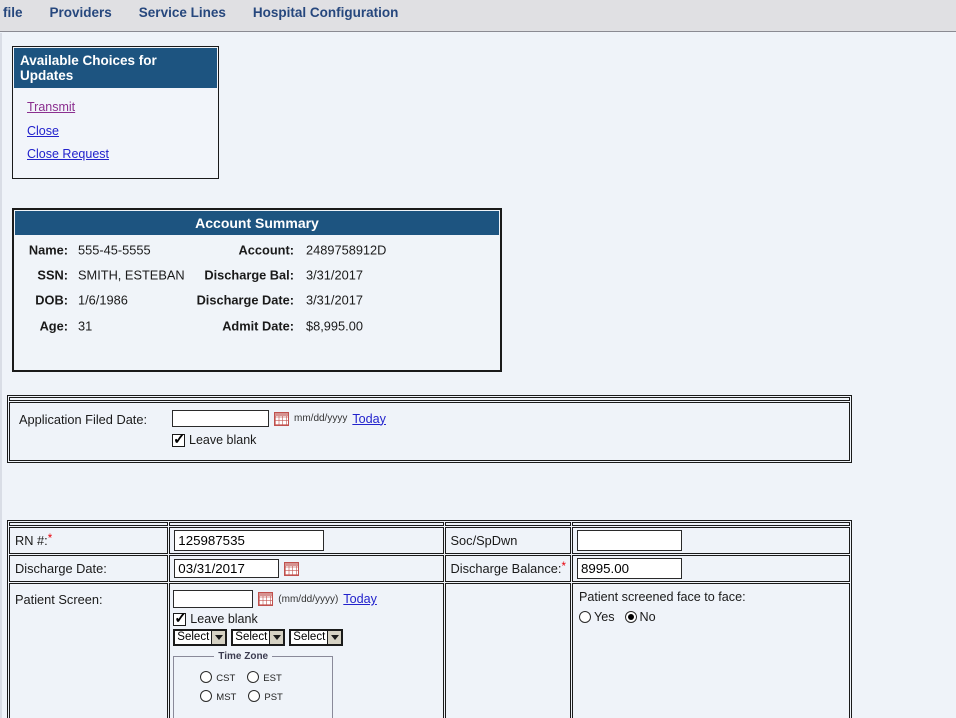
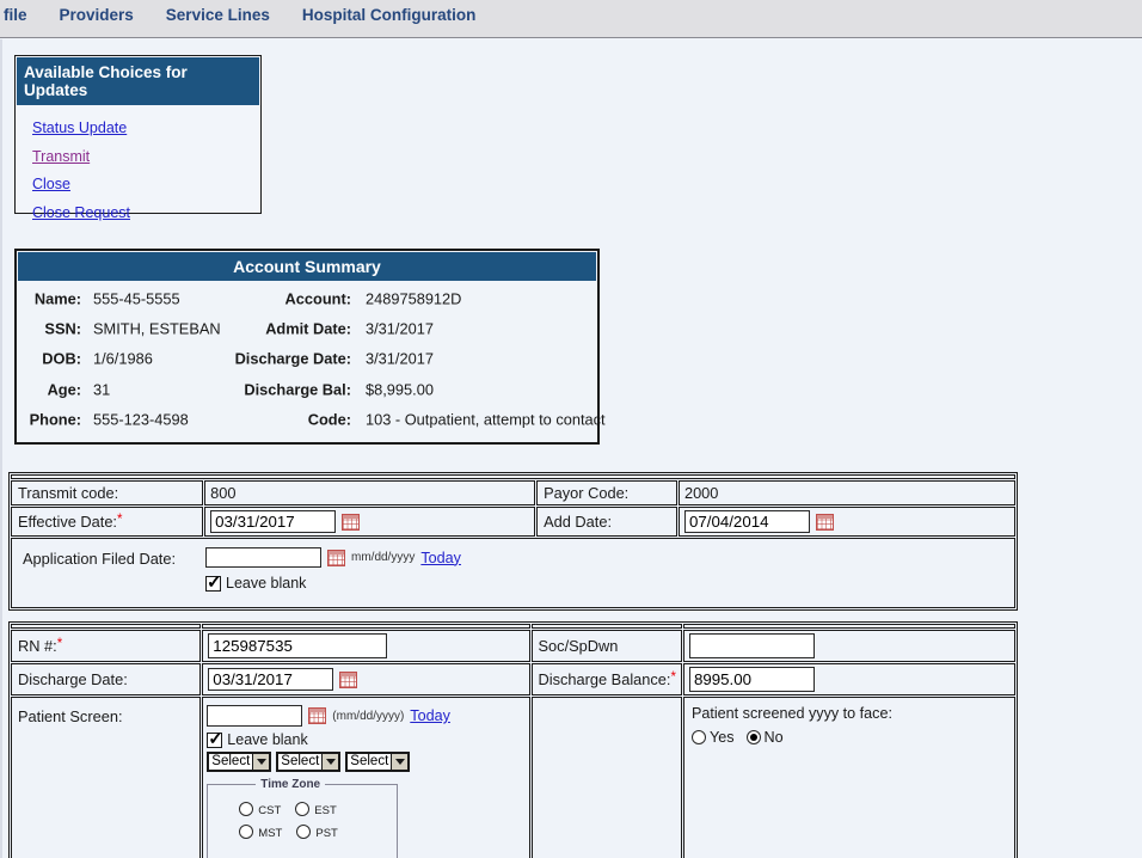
  file
  Providers
  Service Lines
  Hospital Configuration
  Available Choices for Updates
+ Status Update
  Transmit
  Close
  Close Request
  Account Summary
  Name:
  555-45-5555
  Account:
  2489758912D
  SSN:
  SMITH, ESTEBAN
- Discharge Bal:
+ Admit Date:
  3/31/2017
  DOB:
  1/6/1986
  Discharge Date:
  3/31/2017
  Age:
  31
- Admit Date:
+ Discharge Bal:
  $8,995.00
+ Phone:
+ 555-123-4598
+ Code:
+ 103 - Outpatient, attempt to contact
+ Transmit code:	800	Payor Code:	2000
+ Effective Date:*	03/31/2017	Add Date:	07/04/2014
  Application Filed Date: mm/dd/yyyy Today Leave blank
  RN #:*	125987535	Soc/SpDwn
  Discharge Date:	03/31/2017	Discharge Balance:*	8995.00
- Patient Screen:	(mm/dd/yyyy) Today Leave blank Select Select Select Time Zone CST EST MST PST		Patient screened face to face: Yes No
+ Patient Screen:	(mm/dd/yyyy) Today Leave blank Select Select Select Time Zone CST EST MST PST		Patient screened yyyy to face: Yes No
